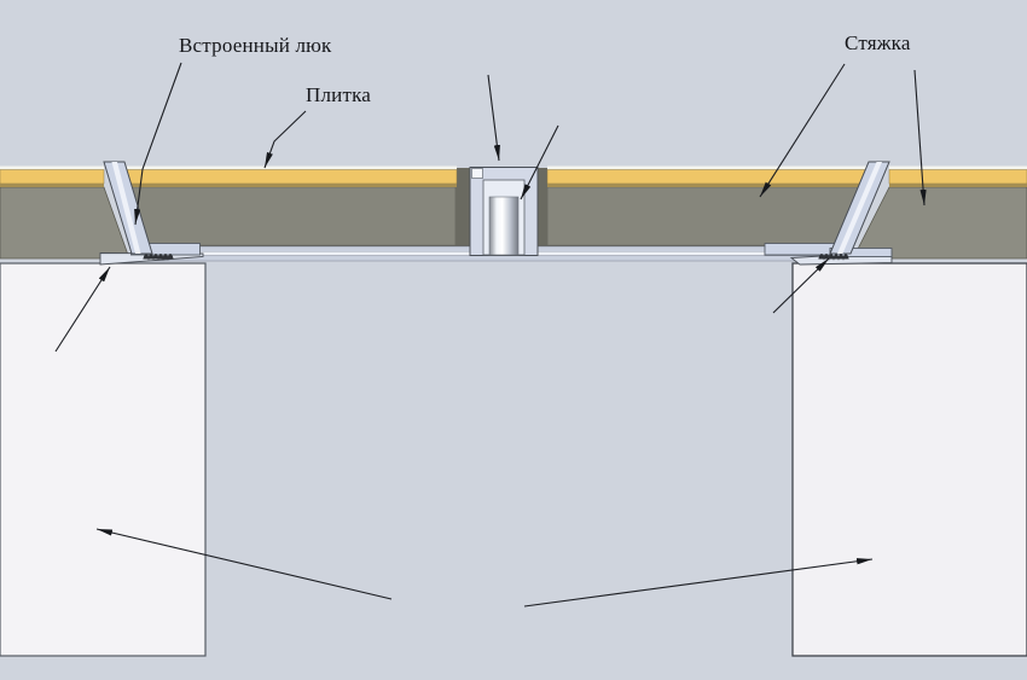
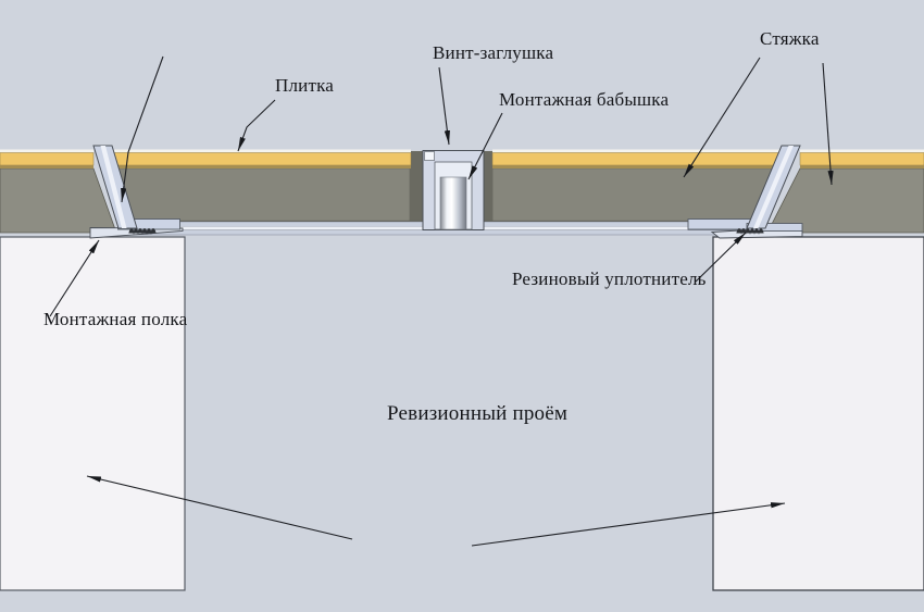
- Встроенный люк
  Плитка
+ Винт-заглушка
+ Монтажная бабышка
  Стяжка
+ Резиновый уплотнитель
+ Монтажная полка
+ Ревизионный проём
